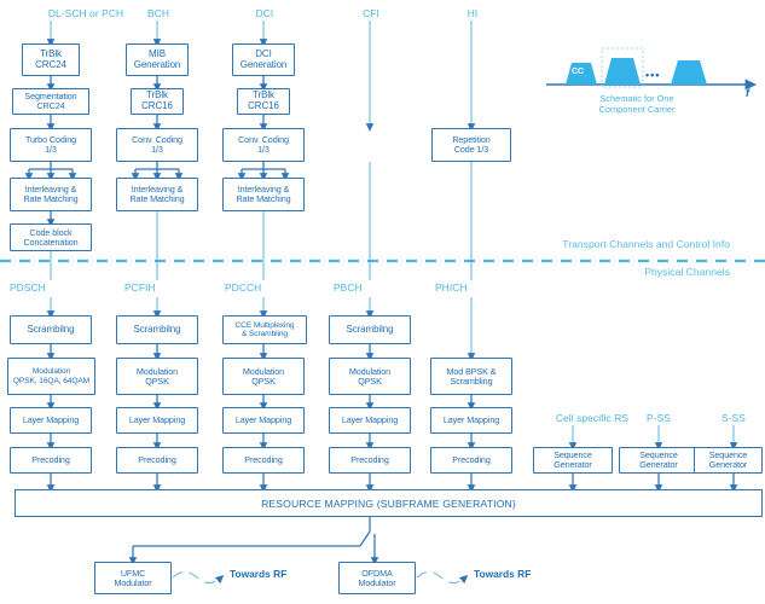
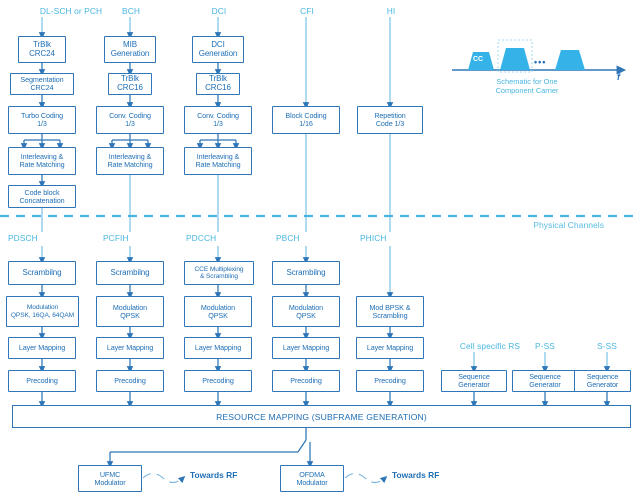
  DL-SCH or PCH
  BCH
  DCI
  CFI
  HI
  TrBlk
  CRC24
  Segmentation
  CRC24
  Turbo Coding
  1/3
  Interleaving &
  Rate Matching
  Code block
  Concatenation
  MIB
  Generation
  TrBlk
  CRC16
  Conv. Coding
  1/3
  Interleaving &
  Rate Matching
  DCI
  Generation
  TrBlk
  CRC16
  Conv. Coding
  1/3
  Interleaving &
  Rate Matching
+ Block Coding
+ 1/16
  Repetition
  Code 1/3
- Transport Channels and Control Info
  Physical Channels
  PDSCH
  PCFIH
  PDCCH
  PBCH
  PHICH
  Scrambilng
  Layer Mapping
  Precoding
  Scrambilng
  Modulation
  QPSK
  Layer Mapping
  Precoding
  Modulation
  QPSK
  Layer Mapping
  Precoding
  Scrambilng
  Modulation
  QPSK
  Layer Mapping
  Precoding
  Mod BPSK &
  Scrambling
  Layer Mapping
  Precoding
  Cell specific RS
  P-SS
  S-SS
  Sequence
  Generator
  Sequence
  Generator
  Sequence
  Generator
  RESOURCE MAPPING (SUBFRAME GENERATION)
  UFMC
  Modulator
  Towards RF
  OFDMA
  Modulator
  Towards RF
  •••
  Schematic for One
  Component Carrier
  f
